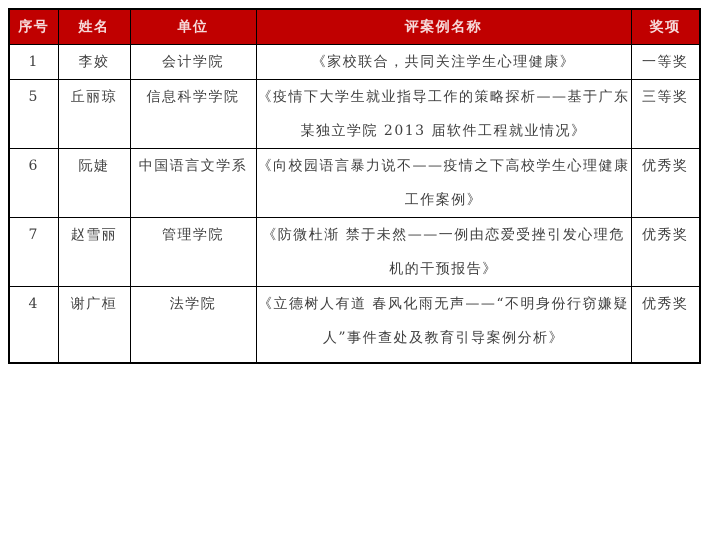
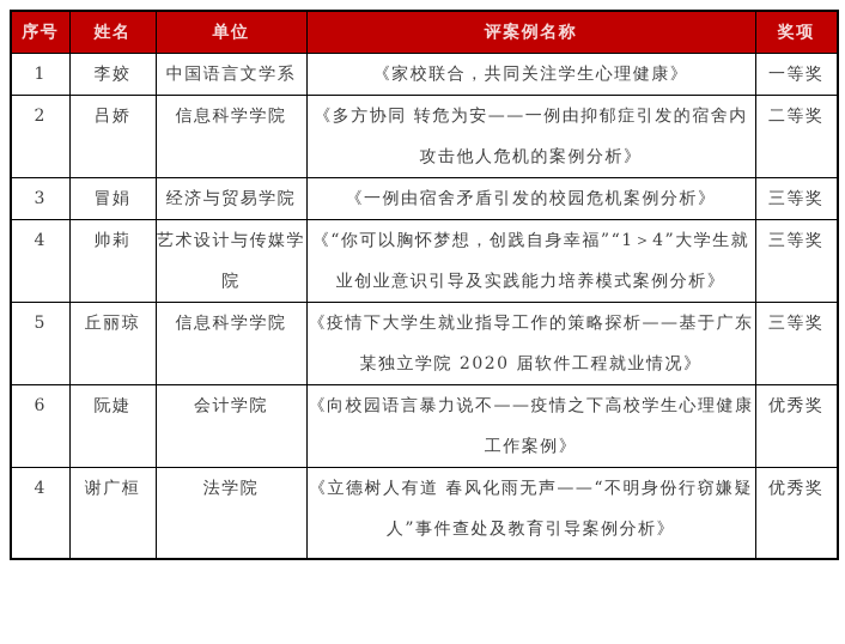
  序号	姓名	单位	评案例名称	奖项
- 1	李姣	会计学院	《家校联合，共同关注学生心理健康》	一等奖
+ 1	李姣	中国语言文学系	《家校联合，共同关注学生心理健康》	一等奖
+ 2	吕娇	信息科学学院	《多方协同 转危为安——一例由抑郁症引发的宿舍内攻击他人危机的案例分析》	二等奖
+ 3	冒娟	经济与贸易学院	《一例由宿舍矛盾引发的校园危机案例分析》	三等奖
+ 4	帅莉	艺术设计与传媒学院	《“你可以胸怀梦想，创践自身幸福”“1＞4”大学生就业创业意识引导及实践能力培养模式案例分析》	三等奖
- 5	丘丽琼	信息科学学院	《疫情下大学生就业指导工作的策略探析——基于广东某独立学院 2013 届软件工程就业情况》	三等奖
+ 5	丘丽琼	信息科学学院	《疫情下大学生就业指导工作的策略探析——基于广东某独立学院 2020 届软件工程就业情况》	三等奖
- 6	阮婕	中国语言文学系	《向校园语言暴力说不——疫情之下高校学生心理健康工作案例》	优秀奖
+ 6	阮婕	会计学院	《向校园语言暴力说不——疫情之下高校学生心理健康工作案例》	优秀奖
- 7	赵雪丽	管理学院	《防微杜渐 禁于未然——一例由恋爱受挫引发心理危机的干预报告》	优秀奖
  4	谢广桓	法学院	《立德树人有道 春风化雨无声——“不明身份行窃嫌疑人”事件查处及教育引导案例分析》	优秀奖
